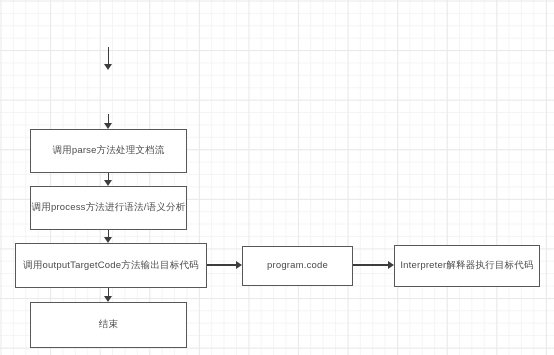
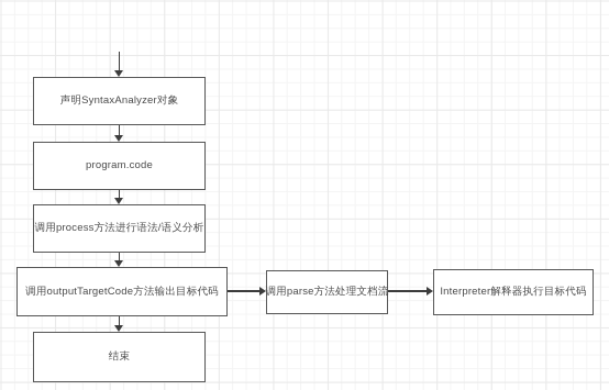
+ 声明SyntaxAnalyzer对象
- 调用parse方法处理文档流
+ program.code
  调用process方法进行语法/语义分析
  调用outputTargetCode方法输出目标代码
  结束
- program.code
+ 调用parse方法处理文档流
  Interpreter解释器执行目标代码
